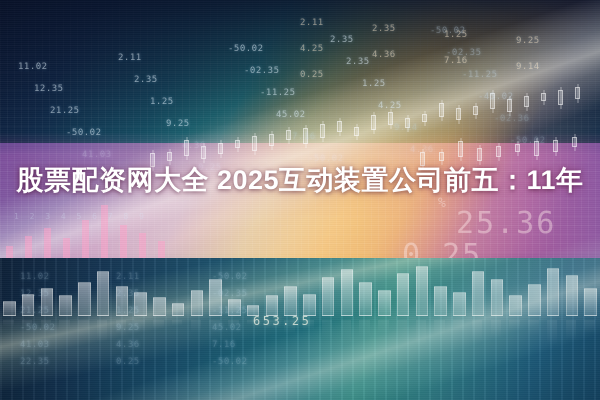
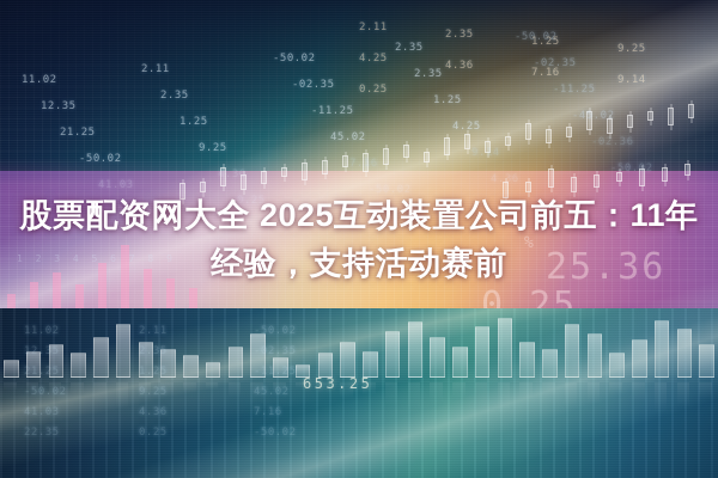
  股票配资网大全 2025互动装置公司前五：11年
+ 经验，支持活动赛前
